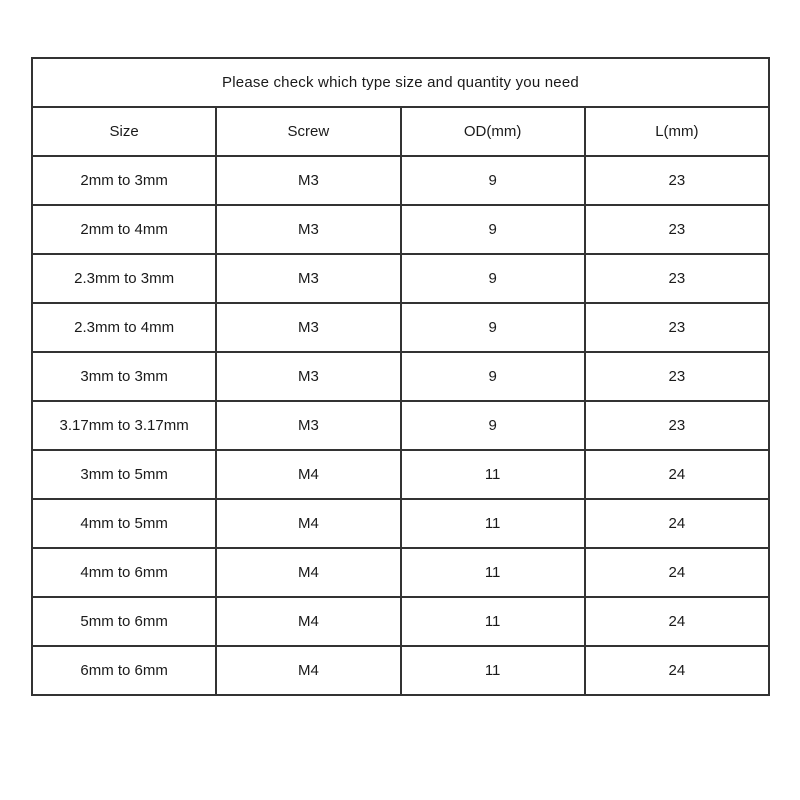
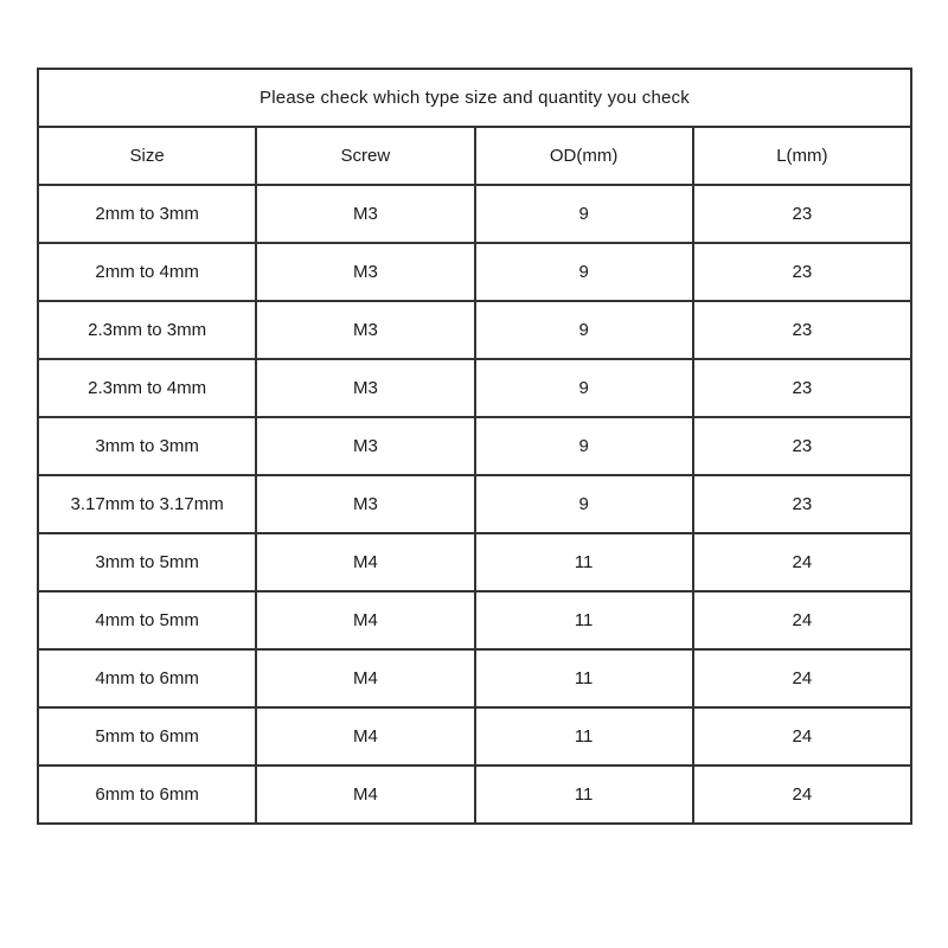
- Please check which type size and quantity you need
+ Please check which type size and quantity you check
  Size	Screw	OD(mm)	L(mm)
  2mm to 3mm	M3	9	23
  2mm to 4mm	M3	9	23
  2.3mm to 3mm	M3	9	23
  2.3mm to 4mm	M3	9	23
  3mm to 3mm	M3	9	23
  3.17mm to 3.17mm	M3	9	23
  3mm to 5mm	M4	11	24
  4mm to 5mm	M4	11	24
  4mm to 6mm	M4	11	24
  5mm to 6mm	M4	11	24
  6mm to 6mm	M4	11	24
